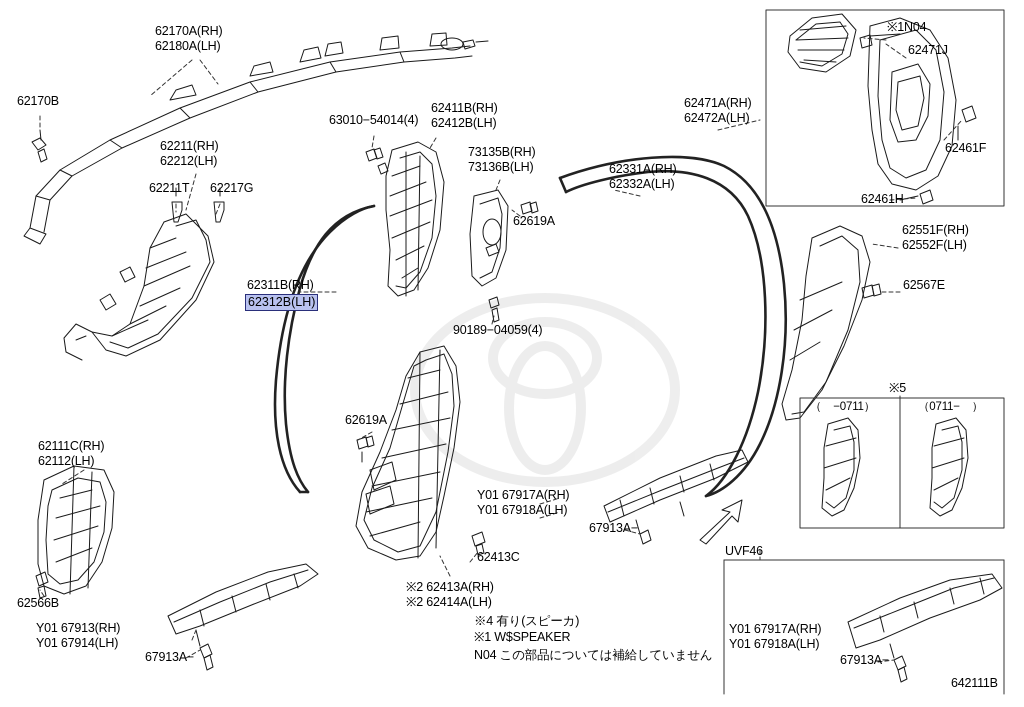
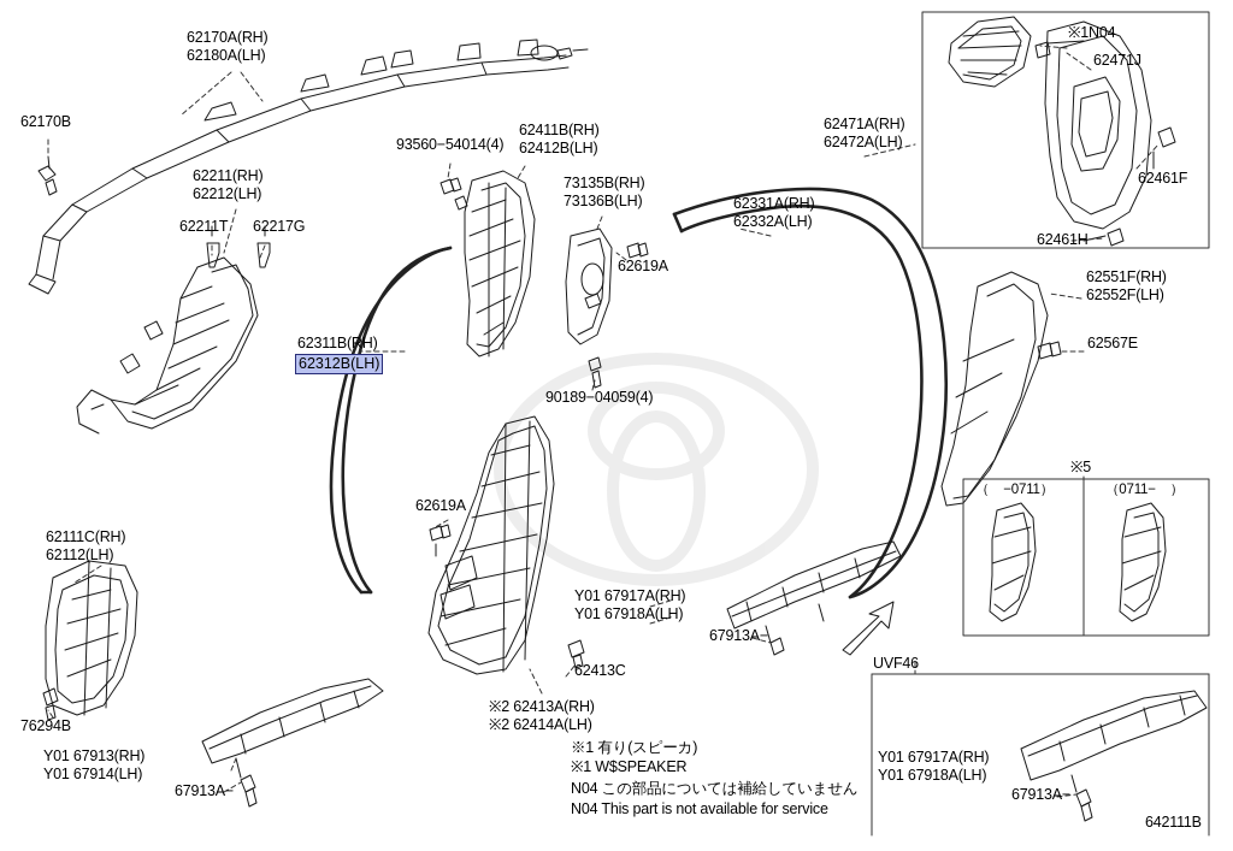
  62170A(RH)
  62180A(LH)
  62170B
- 63010−54014(4)
+ 93560−54014(4)
  62411B(RH)
  62412B(LH)
  73135B(RH)
  73136B(LH)
  62211(RH)
  62212(LH)
  62211T
  62217G
  62619A
  62331A(RH)
  62332A(LH)
  62471A(RH)
  62472A(LH)
  ※1N04
  62471J
  62461F
  62461H
  62551F(RH)
  62552F(LH)
  62567E
  90189−04059(4)
  62619A
  62111C(RH)
  62112(LH)
  ※5
  （ −0711）
  （0711− ）
  Y01 67917A(RH)
  Y01 67918A(LH)
  67913A−
  UVF46
  62413C
  ※2 62413A(RH)
  ※2 62414A(LH)
- 62566B
+ 76294B
  Y01 67913(RH)
  Y01 67914(LH)
  67913A−
- ※4 有り(スピーカ)
+ ※1 有り(スピーカ)
  ※1 W$SPEAKER
  N04 この部品については補給していません
+ N04 This part is not available for service
  Y01 67917A(RH)
  Y01 67918A(LH)
  67913A−
  642111B
  62311B(RH)
  62312B(LH)
